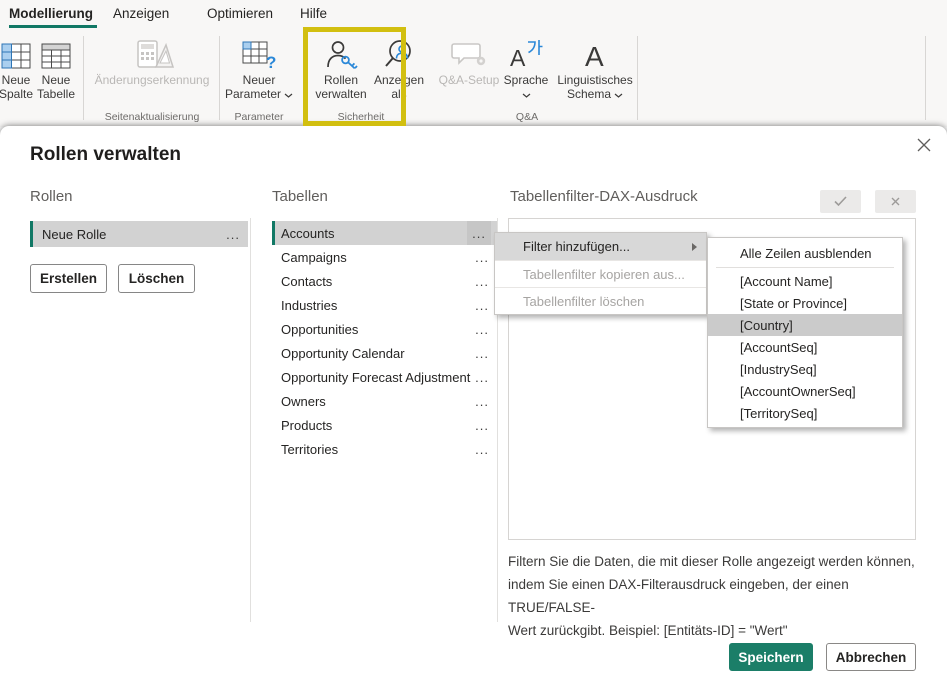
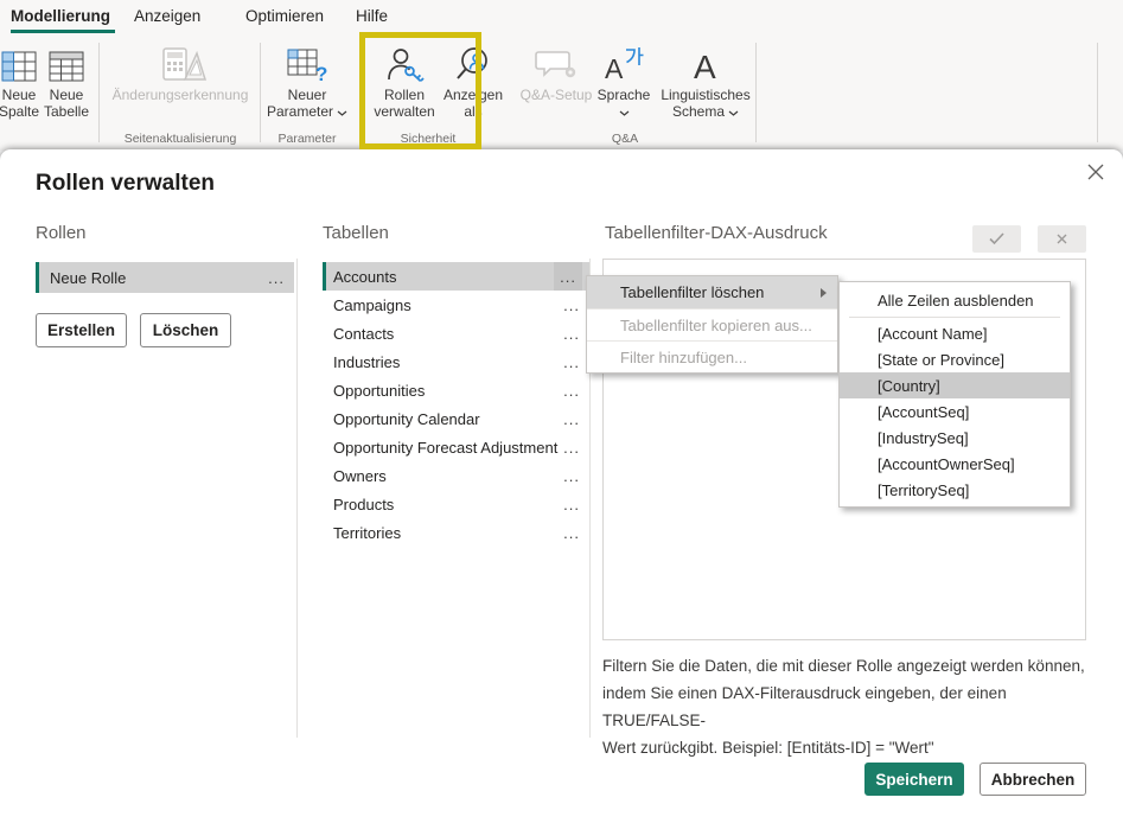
  Modellierung
  Anzeigen
  Optimieren
  Hilfe
  Neue
  Spalte
  Neue
  Tabelle
  Änderungserkennung
  Seitenaktualisierung
  ?
  Neuer
  Parameter
  Parameter
  Rollen
  verwalten
  Anzeigen
  als
  Sicherheit
  Q&A-Setup
  A
  Sprache
  A
  Linguistisches
  Schema
  Q&A
  Rollen verwalten
  Rollen
  Neue Rolle
  ...
  Erstellen
  Löschen
  Tabellen
  Accounts
  ...
  Campaigns
  ...
  Contacts
  ...
  Industries
  ...
  Opportunities
  ...
  Opportunity Calendar
  ...
  Opportunity Forecast Adjustment
  ...
  Owners
  ...
  Products
  ...
  Territories
  ...
  Tabellenfilter-DAX-Ausdruck
  Filtern Sie die Daten, die mit dieser Rolle angezeigt werden können,
  indem Sie einen DAX-Filterausdruck eingeben, der einen TRUE/FALSE-
  Wert zurückgibt. Beispiel: [Entitäts-ID] = "Wert"
  Speichern
  Abbrechen
- Filter hinzufügen...
+ Tabellenfilter löschen
  Tabellenfilter kopieren aus...
- Tabellenfilter löschen
+ Filter hinzufügen...
  Alle Zeilen ausblenden
  [Account Name]
  [State or Province]
  [Country]
  [AccountSeq]
  [IndustrySeq]
  [AccountOwnerSeq]
  [TerritorySeq]
